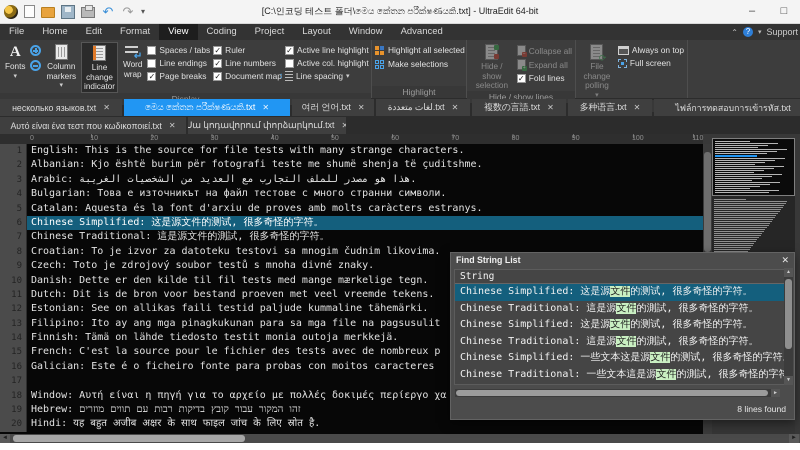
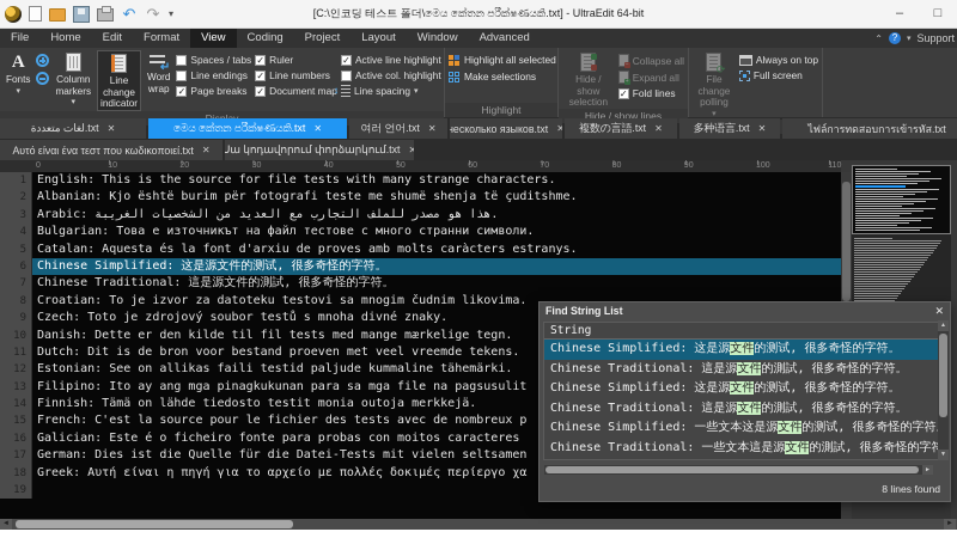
  ↶
  ↷
  ▾
  [C:\인코딩 테스트 폴더\මෙය කේතන පරීක්ෂණයකි.txt] - UltraEdit 64-bit
  –
  □
  File
  Home
  Edit
  Format
  View
  Coding
  Project
  Layout
  Window
  Advanced
  ⌃
  ?
  Support
  A
  Fonts
  Column markers
  Line change indicator
  Word wrap
  Spaces / tabs
  Line endings
  ✓
  Page breaks
  ✓
  Ruler
  ✓
  Line numbers
  ✓
  Document ma
  ✓
  Active line highlight
  Active col. highlight
  Line spacing
  Highlight all selected
  Make selections
  Highlight
  Hide / show selection
  Collapse all
  Expand all
  ✓
  Fold lines
  Hide / show lines
  File change polling
  Always on top
  Full screen
- несколько языков.txt
+ لغات متعددة.txt
  ✕
  මෙය කේතන පරීක්ෂණයකි.txt
  ✕
  여러 언어.txt
  ✕
- لغات متعددة.txt
+ несколько языков.txt
  ✕
  複数の言語.txt
  ✕
  多种语言.txt
  ✕
  ไฟล์การทดสอบการเข้ารหัส.txt
  Αυτό είναι ένα τεστ που κωδικοποιεί.txt
  ✕
  Սա կոդավորում փորձարկում.txt
  ✕
  1
  English: This is the source for file tests with many strange characters.
  2
  Albanian: Kjo është burim për fotografi teste me shumë shenja të çuditshme.
  3
  Arabic: هذا هو مصدر للملف التجارب مع العديد من الشخصيات الغريبة.
  4
  Bulgarian: Това е източникът на файл тестове с много странни символи.
  5
  Catalan: Aquesta és la font d'arxiu de proves amb molts caràcters estranys.
  6
  Chinese Simplified: 这是源文件的测试, 很多奇怪的字符。
  7
  Chinese Traditional: 這是源文件的測試, 很多奇怪的字符。
  8
  Croatian: To je izvor za datoteku testovi sa mnogim čudnim likovima.
  9
  Czech: Toto je zdrojový soubor testů s mnoha divné znaky.
  10
  Danish: Dette er den kilde til fil tests med mange mærkelige tegn.
  11
  Dutch: Dit is de bron voor bestand proeven met veel vreemde tekens.
  12
  Estonian: See on allikas faili testid paljude kummaline tähemärki.
  13
  Filipino: Ito ay ang mga pinagkukunan para sa mga file na pagsusulit
  14
  Finnish: Tämä on lähde tiedosto testit monia outoja merkkejä.
  15
  French: C'est la source pour le fichier des tests avec de nombreux p
  16
  Galician: Este é o ficheiro fonte para probas con moitos caracteres
  17
+ German: Dies ist die Quelle für die Datei-Tests mit vielen seltsamen
  18
- Window: Αυτή είναι η πηγή για το αρχείο με πολλές δοκιμές περίεργο χα
+ Greek: Αυτή είναι η πηγή για το αρχείο με πολλές δοκιμές περίεργο χα
  19
- Hebrew: זהו המקור עבור קובץ בדיקות רבות עם תווים מוזרים
- 20
- Hindi: यह बहुत अजीब अक्षर के साथ फाइल जांच के लिए स्रोत है.
  Find String List
  ✕
  String
  Chinese Simplified: 这是源文件的测试, 很多奇怪的字符。
  Chinese Traditional: 這是源文件的測試, 很多奇怪的字符。
  Chinese Simplified: 这是源文件的测试, 很多奇怪的字符。
  Chinese Traditional: 這是源文件的測試, 很多奇怪的字符。
  Chinese Simplified: 一些文本这是源文件的测试, 很多奇怪的字符
  Chinese Traditional: 一些文本這是源文件的測試, 很多奇怪的字
  8 lines found
